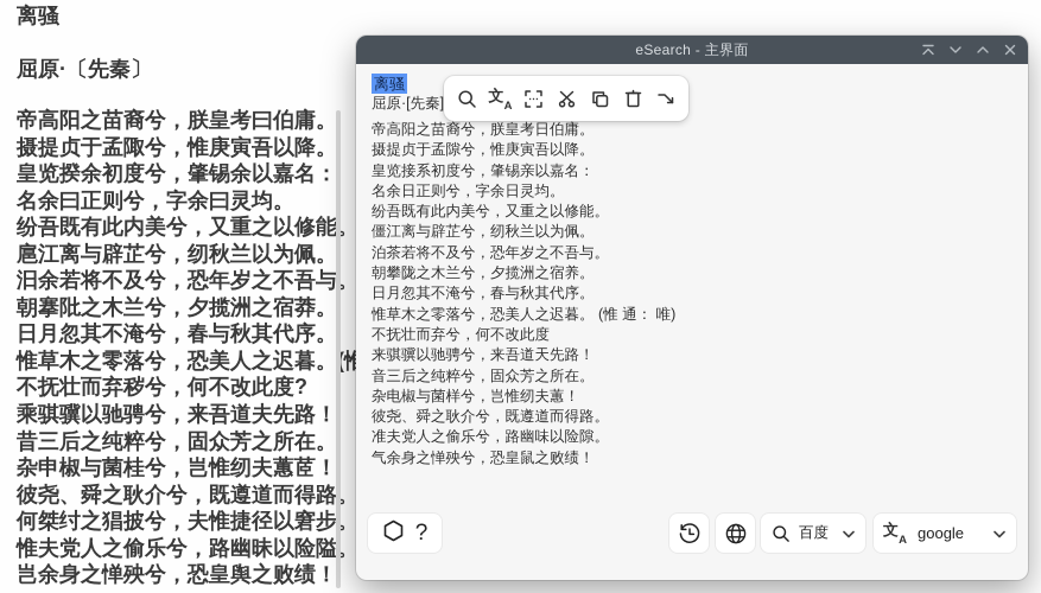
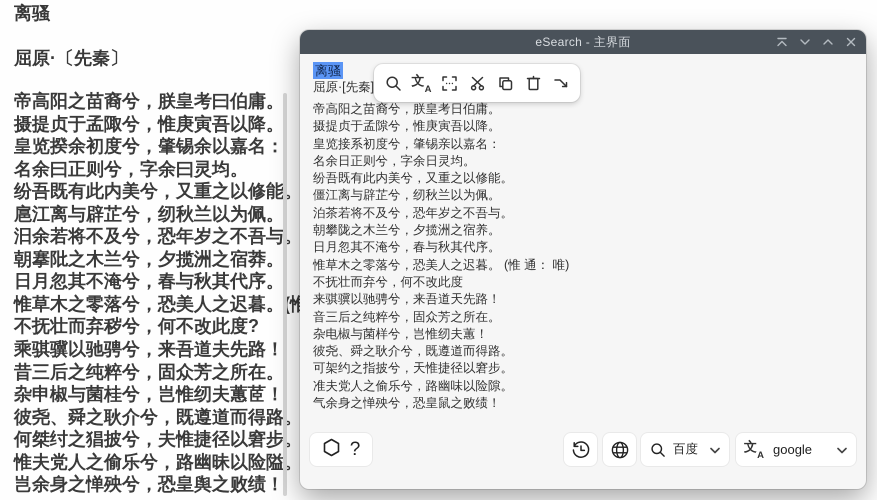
  离骚
  屈原·〔先秦〕
  帝高阳之苗裔兮，朕皇考曰伯庸。
  摄提贞于孟陬兮，惟庚寅吾以降。
  皇览揆余初度兮，肇锡余以嘉名：
  名余曰正则兮，字余曰灵均。
  纷吾既有此内美兮，又重之以修能。
  扈江离与辟芷兮，纫秋兰以为佩。
  汩余若将不及兮，恐年岁之不吾与。
  朝搴阰之木兰兮，夕揽洲之宿莽。
  日月忽其不淹兮，春与秋其代序。
  惟草木之零落兮，恐美人之迟暮。(惟
  不抚壮而弃秽兮，何不改此度?
  乘骐骥以驰骋兮，来吾道夫先路！
  昔三后之纯粹兮，固众芳之所在。
  杂申椒与菌桂兮，岂惟纫夫蕙茝！
  彼尧、舜之耿介兮，既遵道而得路。
  何桀纣之猖披兮，夫惟捷径以窘步。
  惟夫党人之偷乐兮，路幽昧以险隘。
  岂余身之惮殃兮，恐皇舆之败绩！
  eSearch - 主界面
  离骚
  屈原·[先秦]
  帝高阳之苗裔兮，朕皇考日伯庸。
  摄提贞于孟隙兮，惟庚寅吾以降。
  皇览接系初度兮，肇锡亲以嘉名：
  名余日正则兮，字余日灵均。
  纷吾既有此内美兮，又重之以修能。
  僵江离与辟芷兮，纫秋兰以为佩。
  泊茶若将不及兮，恐年岁之不吾与。
  朝攀陇之木兰兮，夕揽洲之宿养。
  日月忽其不淹兮，春与秋其代序。
  惟草木之零落兮，恐美人之迟暮。 (惟 通： 唯)
  不抚壮而弃兮，何不改此度
  来骐骥以驰骋兮，来吾道天先路！
  音三后之纯粹兮，固众芳之所在。
  杂电椒与菌样兮，岂惟纫夫蕙！
  彼尧、舜之耿介兮，既遵道而得路。
+ 可架约之指披兮，天惟捷径以窘步。
  准夫党人之偷乐兮，路幽味以险隙。
  气余身之惮殃兮，恐皇鼠之败绩！
  文
  A
  ?
  百度
  文
  A
  google
